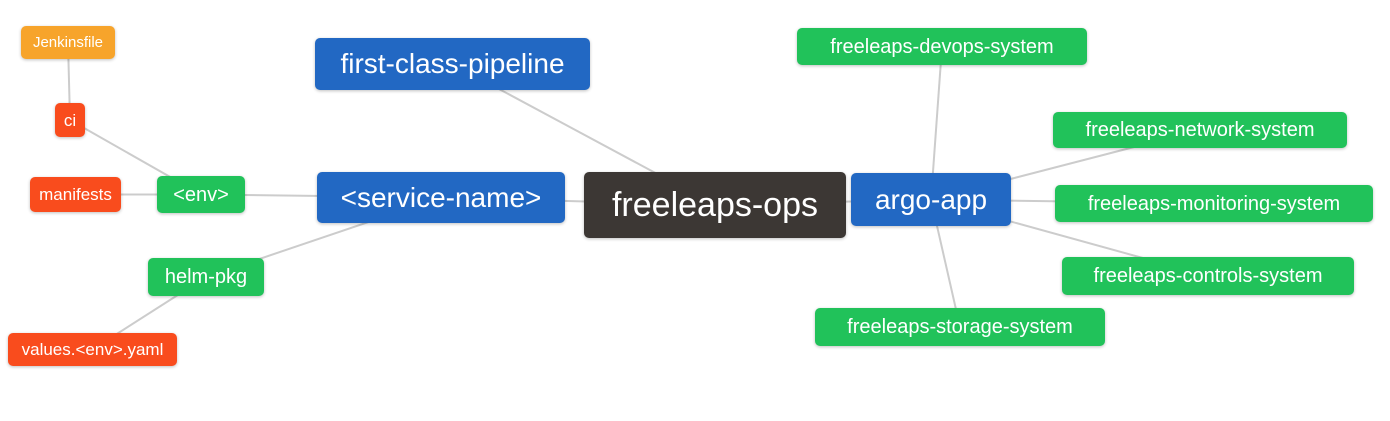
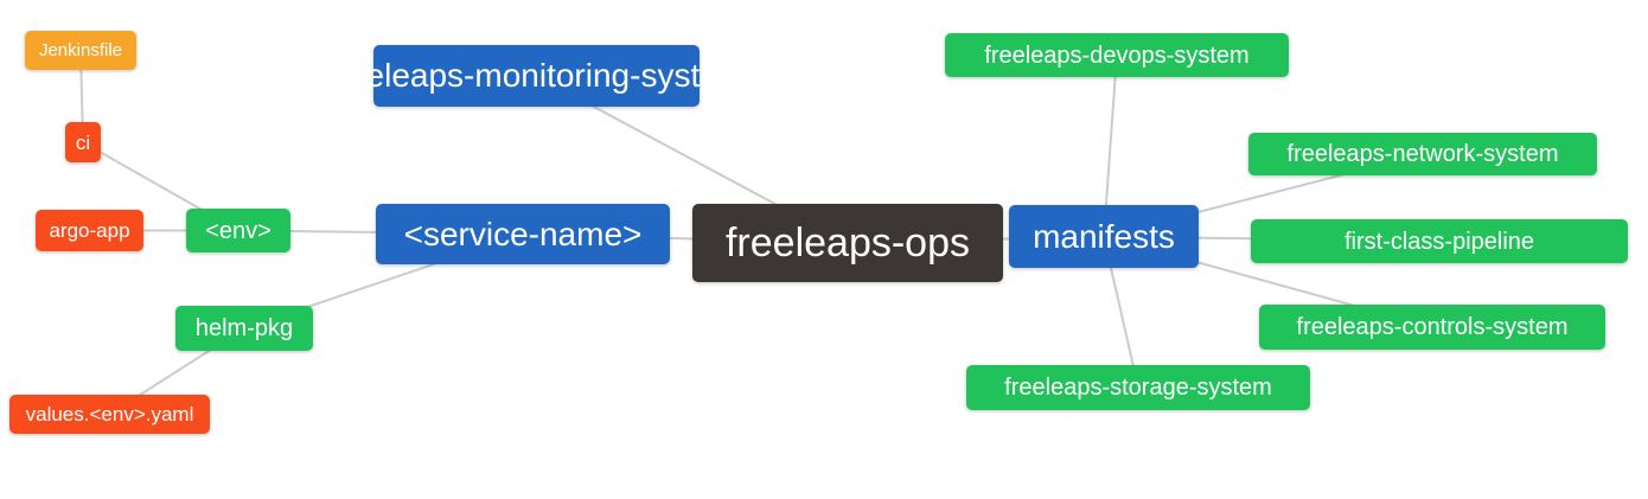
  freeleaps-ops
- first-class-pipeline
+ freeleaps-monitoring-system
  <service-name>
- argo-app
+ manifests
  <env>
  helm-pkg
  ci
- manifests
+ argo-app
  Jenkinsfile
  values.<env>.yaml
  freeleaps-devops-system
  freeleaps-network-system
- freeleaps-monitoring-system
+ first-class-pipeline
  freeleaps-controls-system
  freeleaps-storage-system
